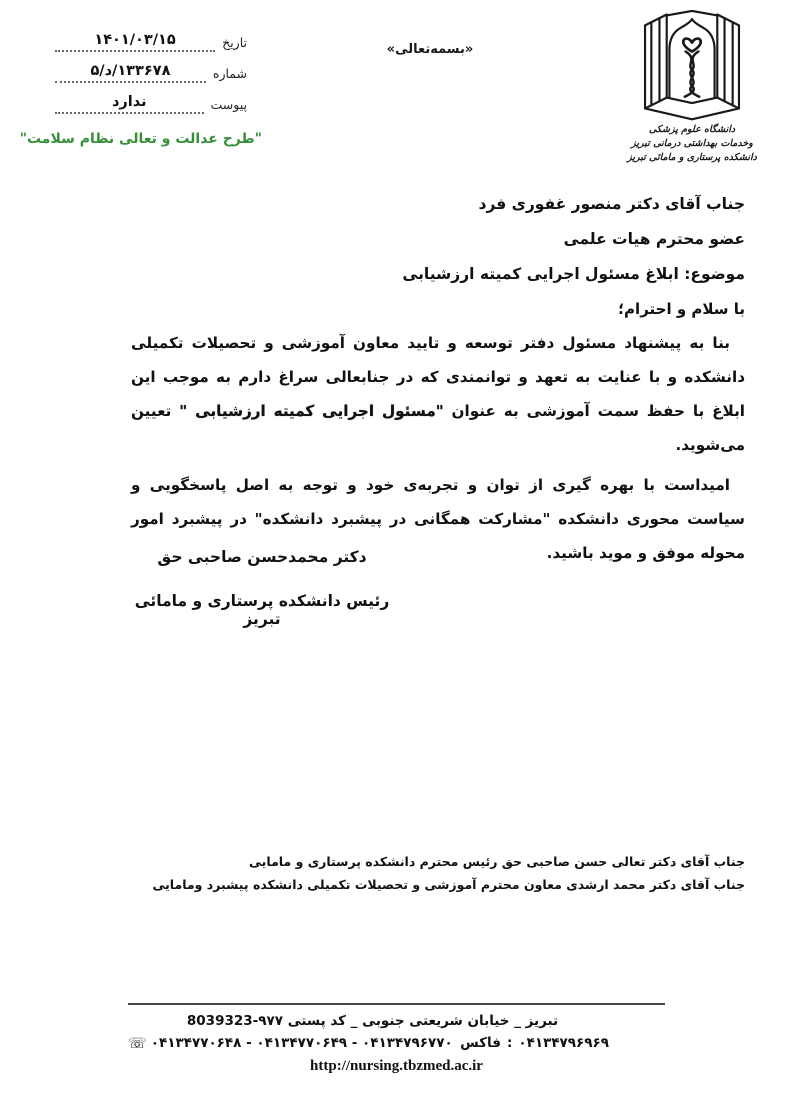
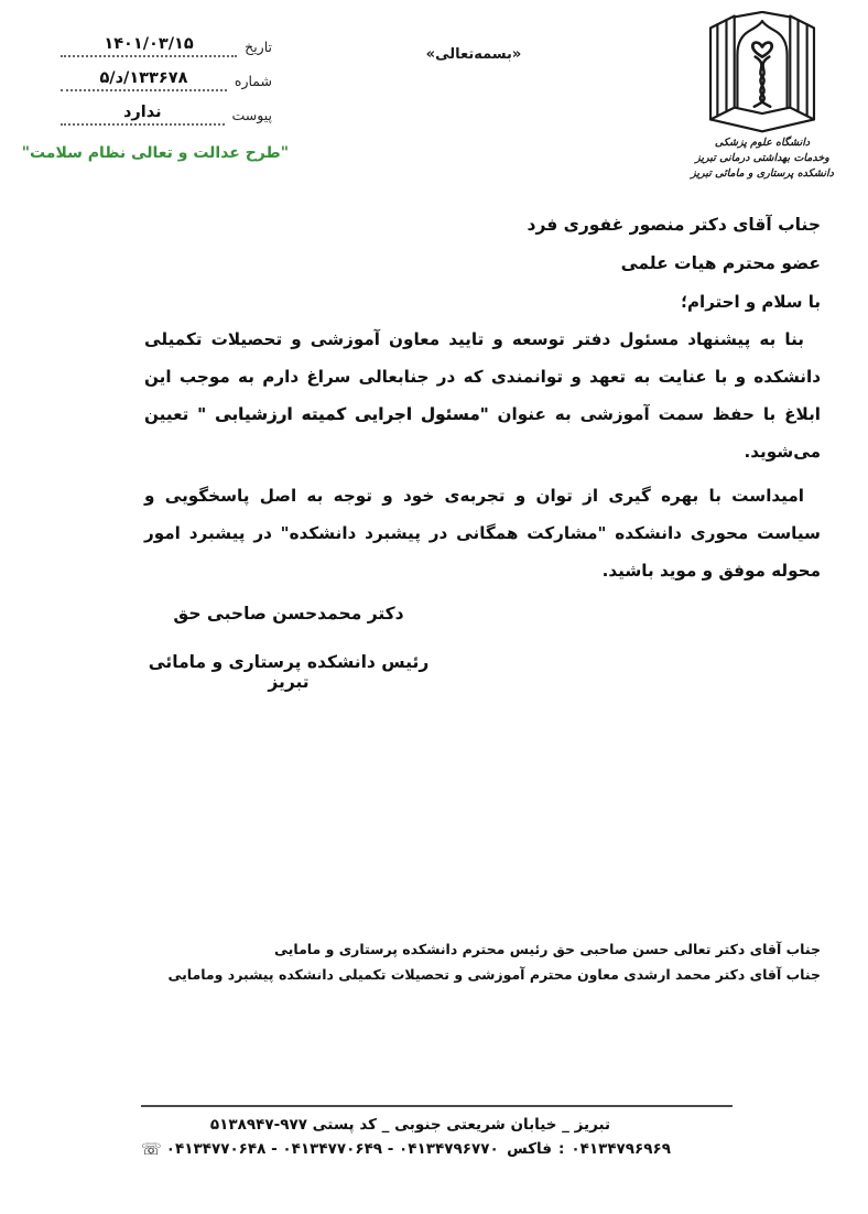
  تاریخ
  ۱۴۰۱/۰۳/۱۵
  شماره
  ۵/د/۱۳۳۶۷۸
  پیوست
  ندارد
  «بسمه‌تعالی»
  دانشگاه علوم پزشکی
  وخدمات بهداشتی درمانی تبریز
  دانشکده پرستاری و مامائی تبریز
  "طرح عدالت و تعالی نظام سلامت"
  جناب آقای دکتر منصور غفوری فرد
  عضو محترم هیات علمی
- موضوع: ابلاغ مسئول اجرایی کمیته ارزشیابی
  با سلام و احترام؛
  بنا به پیشنهاد مسئول دفتر توسعه و تایید معاون آموزشی و تحصیلات تکمیلی دانشکده و با عنایت به تعهد و توانمندی که در جنابعالی سراغ دارم به موجب این ابلاغ با حفظ سمت آموزشی به عنوان "مسئول اجرایی کمیته ارزشیابی " تعیین می‌شوید.
  امیداست با بهره گیری از توان و تجربه‌ی خود و توجه به اصل پاسخگویی و سیاست محوری دانشکده "مشارکت همگانی در پیشبرد دانشکده" در پیشبرد امور محوله موفق و موید باشید.
  دکتر محمدحسن صاحبی حق
  رئیس دانشکده پرستاری و مامائی تبریز
  جناب آقای دکتر تعالی حسن صاحبی حق رئیس محترم دانشکده پرستاری و مامایی
  جناب آقای دکتر محمد ارشدی معاون محترم آموزشی و تحصیلات تکمیلی دانشکده پیشبرد ومامایی
- تبریز _ خیابان شریعتی جنوبی _ کد پستی ۹۷۷-8039323
+ تبریز _ خیابان شریعتی جنوبی _ کد پستی ۹۷۷-۵۱۳۸۹۴۷
  ☏
  ۰۴۱۳۴۷۷۰۶۴۸ - ۰۴۱۳۴۷۷۰۶۴۹ - ۰۴۱۳۴۷۹۶۷۷۰
  فاکس
  :
  ۰۴۱۳۴۷۹۶۹۶۹
- http://nursing.tbzmed.ac.ir
